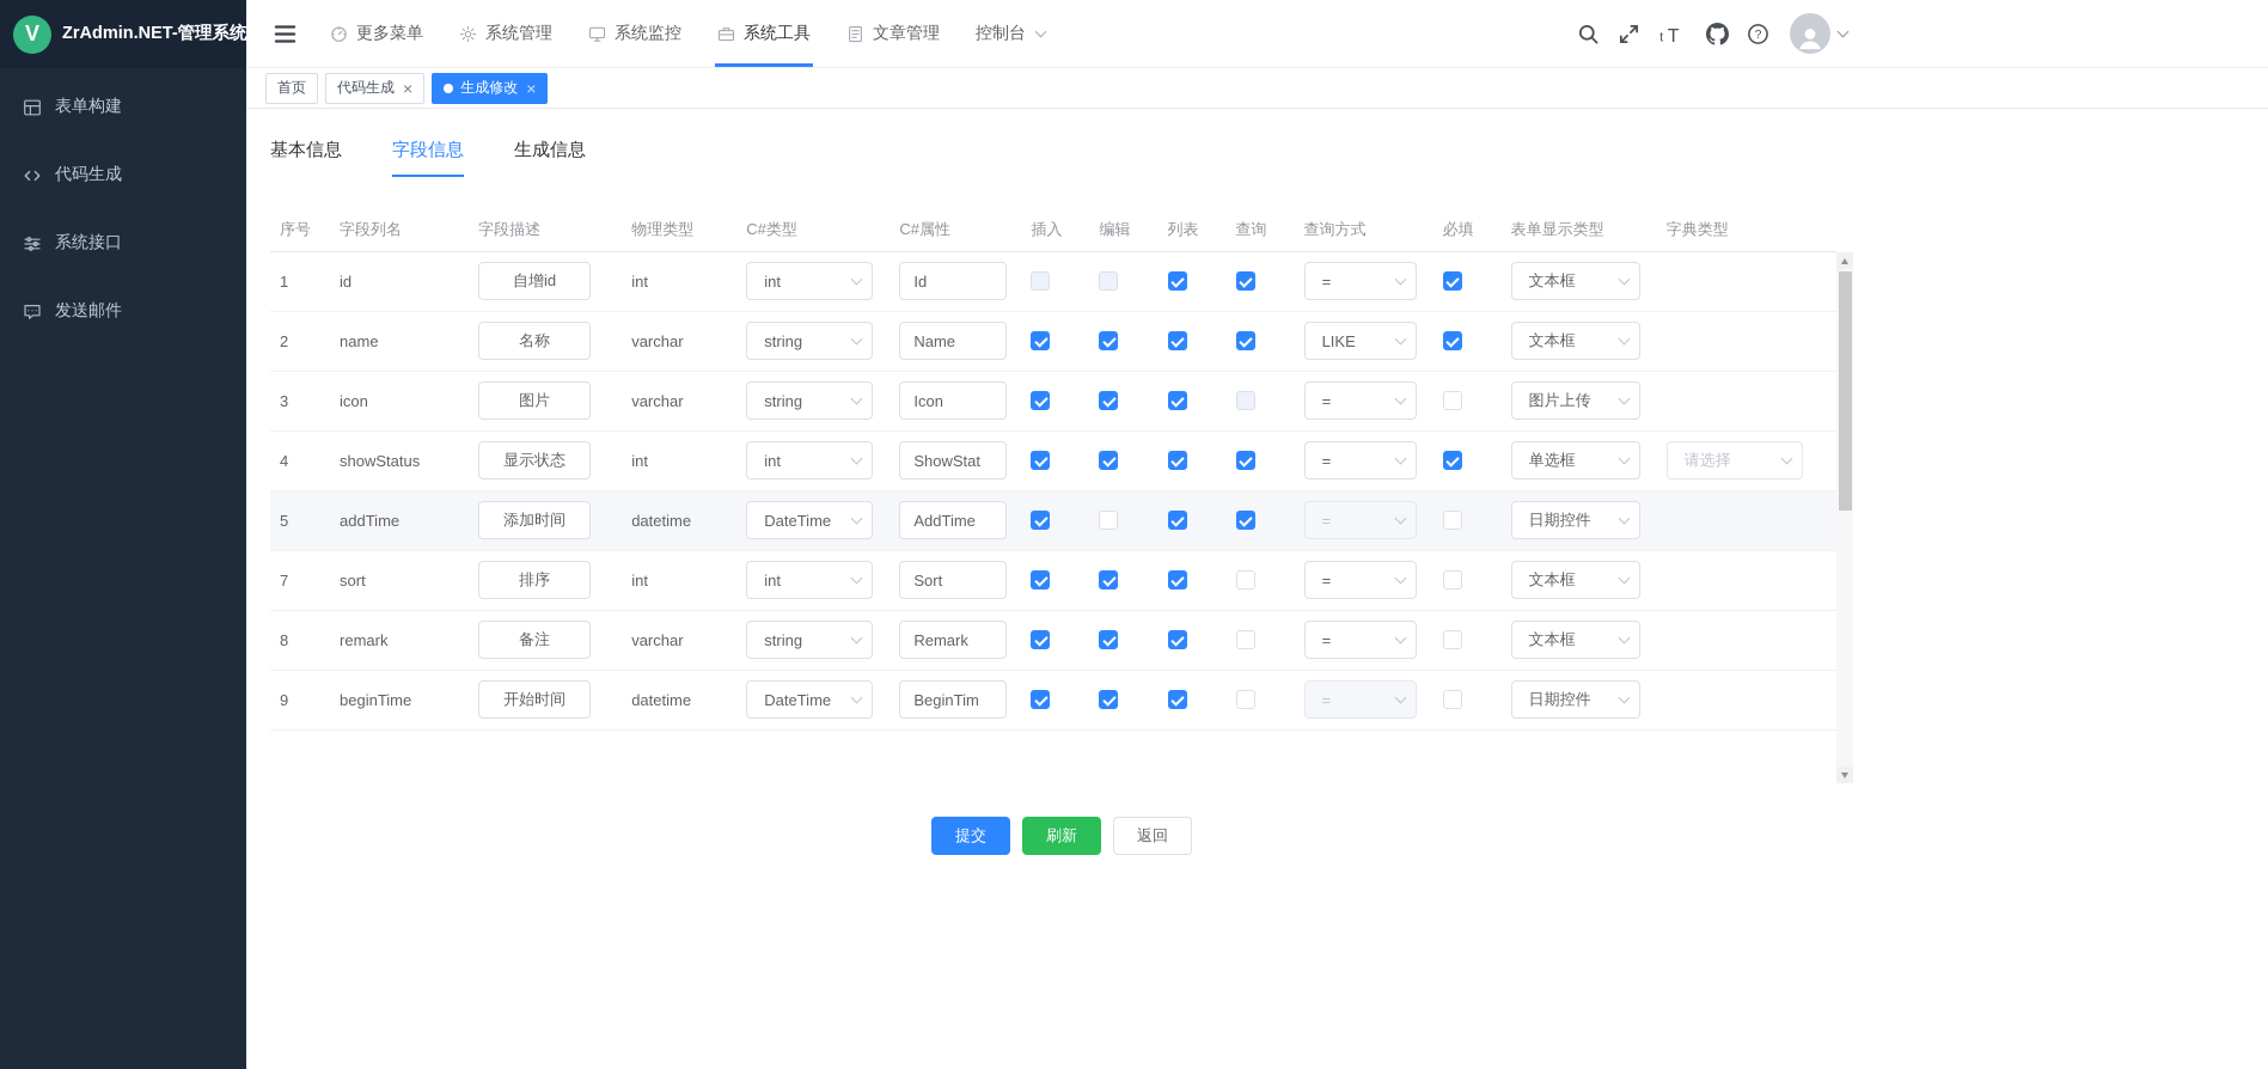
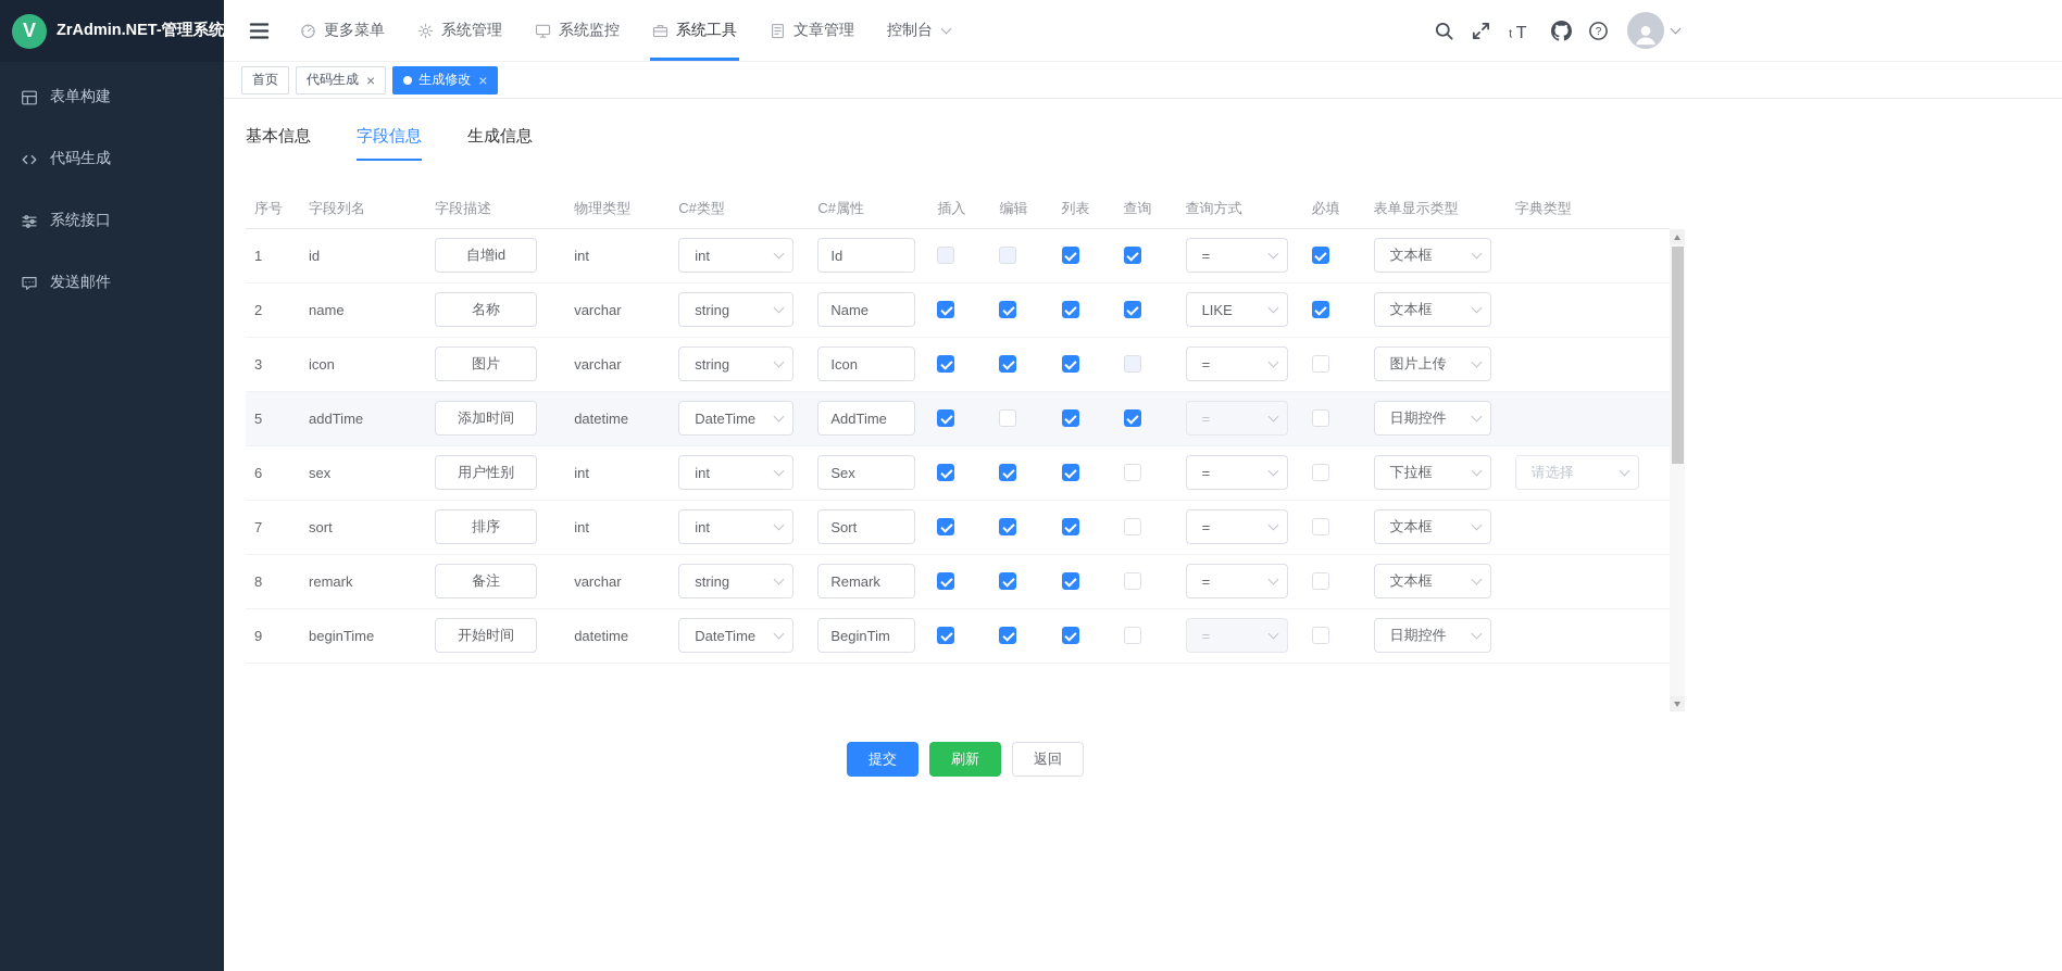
  V
  ZrAdmin.NET-管理系统
  表单构建
  代码生成
  系统接口
  发送邮件
  更多菜单
  系统管理
  系统监控
  系统工具
  文章管理
  控制台
  t
  T
  ?
  首页
  代码生成
  ×
  生成修改
  ×
  基本信息
  字段信息
  生成信息
  序号	字段列名	字段描述	物理类型	C#类型	C#属性	插入	编辑	列表	查询	查询方式	必填	表单显示类型	字典类型
  1	id	自增id	int	int	Id					=		文本框
  2	name	名称	varchar	string	Name					LIKE		文本框
  3	icon	图片	varchar	string	Icon					=		图片上传
- 4	showStatus	显示状态	int	int	ShowStat					=		单选框	请选择
  5	addTime	添加时间	datetime	DateTime	AddTime					=		日期控件
+ 6	sex	用户性别	int	int	Sex					=		下拉框	请选择
  7	sort	排序	int	int	Sort					=		文本框
  8	remark	备注	varchar	string	Remark					=		文本框
  9	beginTime	开始时间	datetime	DateTime	BeginTim					=		日期控件
  提交
  刷新
  返回
